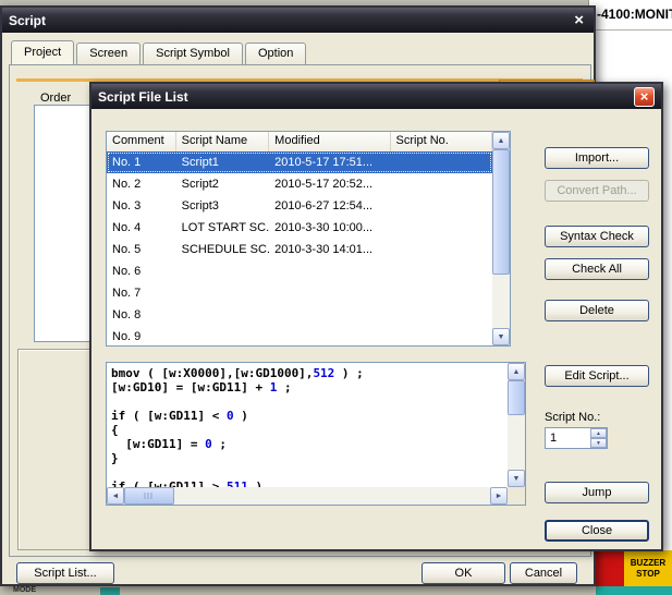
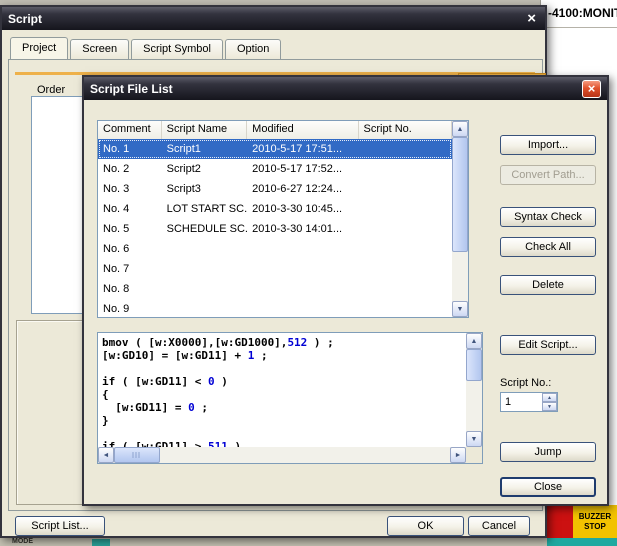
  -4100:MONI
  BUZZER
  STOP
  Script
  ×
  Project
  Screen
  Script Symbol
  Option
  Order
  Script List...
  OK
  Cancel
  Script File List
  ×
  Comment
  Script Name
  Modified
  Script No.
  No. 1
  Script1
  2010-5-17 17:51...
  No. 2
  Script2
- 2010-5-17 20:52...
+ 2010-5-17 17:52...
  No. 3
  Script3
- 2010-6-27 12:54...
+ 2010-6-27 12:24...
  No. 4
  LOT START SC.
- 2010-3-30 10:00...
+ 2010-3-30 10:45...
  No. 5
  SCHEDULE SC.
  2010-3-30 14:01...
  No. 6
  No. 7
  No. 8
  No. 9
  bmov ( [w:X0000],[w:GD1000],512 ) ;
  [w:GD10] = [w:GD11] + 1 ;
  if ( [w:GD11] < 0 )
  {
  [w:GD11] = 0 ;
  }
  Import...
  Convert Path...
  Syntax Check
  Check All
  Delete
  Edit Script...
  Script No.:
  1
  Jump
  Close
